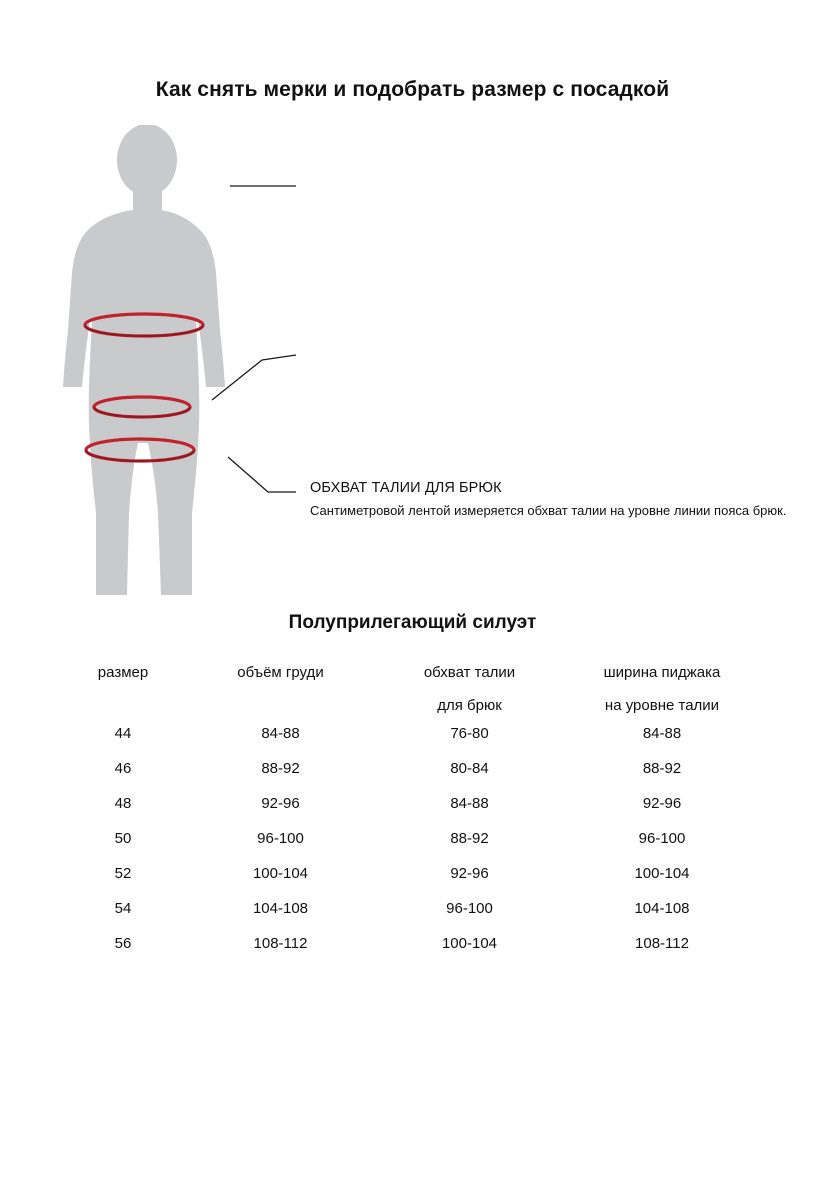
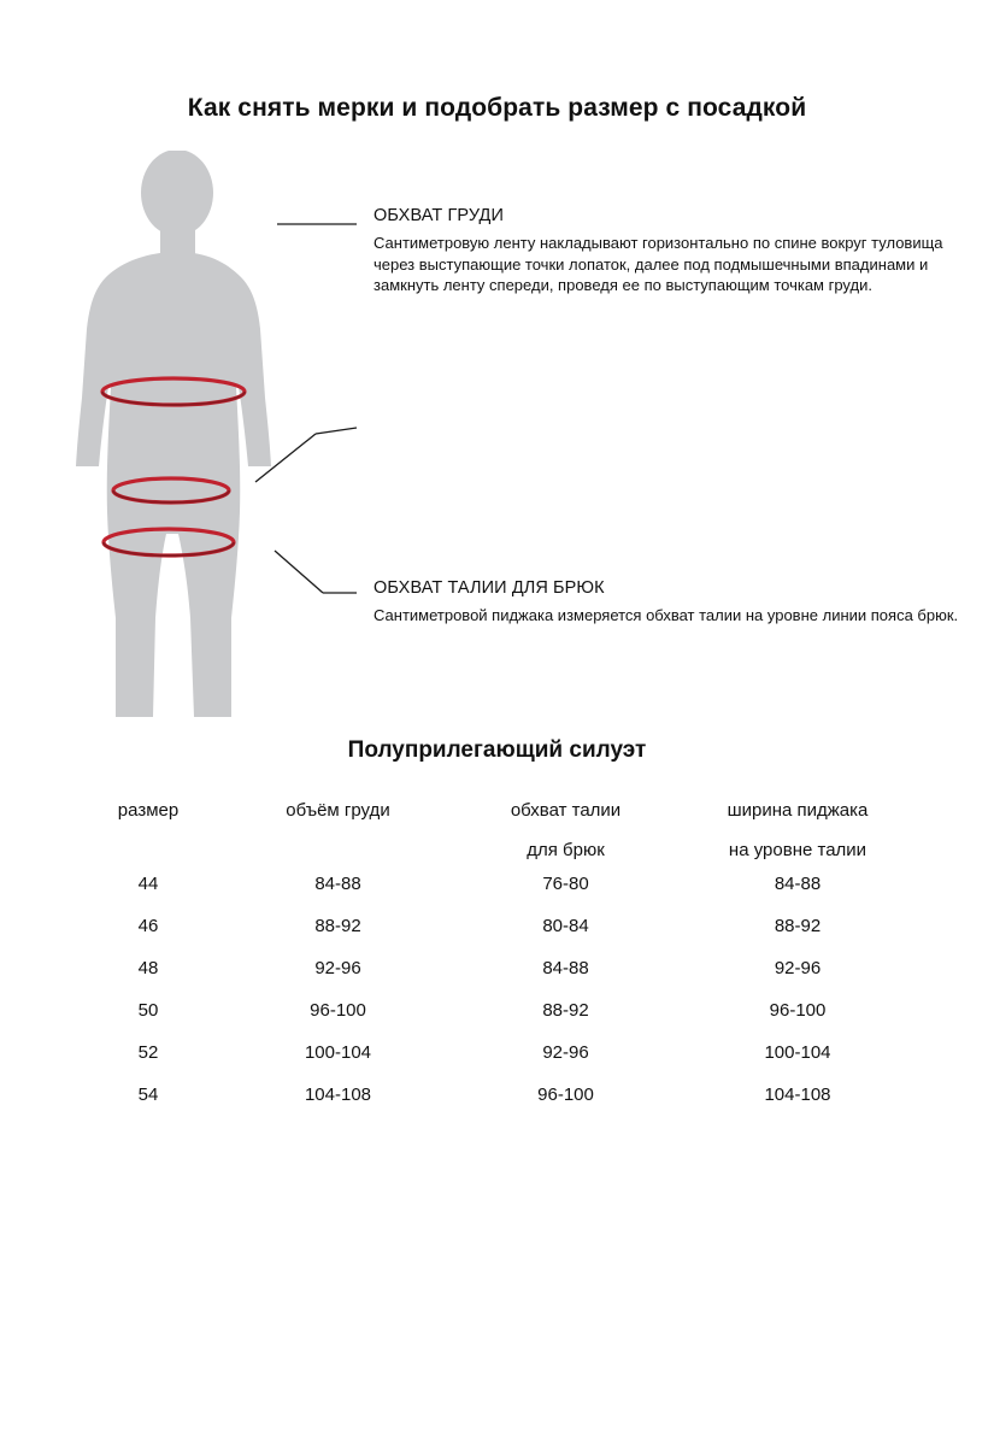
  Как снять мерки и подобрать размер с посадкой
+ ОБХВАТ ГРУДИ
+ Сантиметровую ленту накладывают горизонтально по спине вокруг туловища через выступающие точки лопаток, далее под подмышечными впадинами и замкнуть ленту спереди, проведя ее по выступающим точкам груди.
  ОБХВАТ ТАЛИИ ДЛЯ БРЮК
- Сантиметровой лентой измеряется обхват талии на уровне линии пояса брюк.
+ Сантиметровой пиджака измеряется обхват талии на уровне линии пояса брюк.
  Полуприлегающий силуэт
  размер	объём груди	обхват талии для брюк	ширина пиджака на уровне талии
  44	84-88	76-80	84-88
  46	88-92	80-84	88-92
  48	92-96	84-88	92-96
  50	96-100	88-92	96-100
  52	100-104	92-96	100-104
  54	104-108	96-100	104-108
- 56	108-112	100-104	108-112
